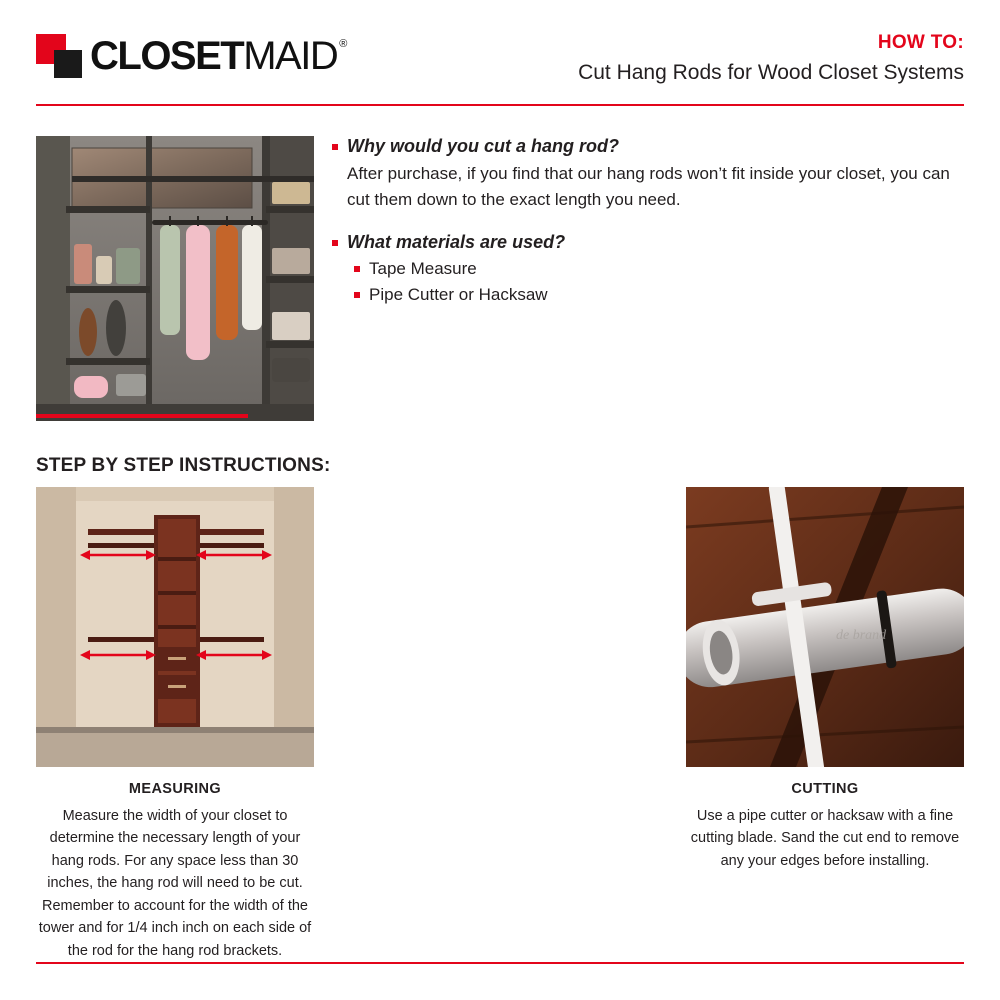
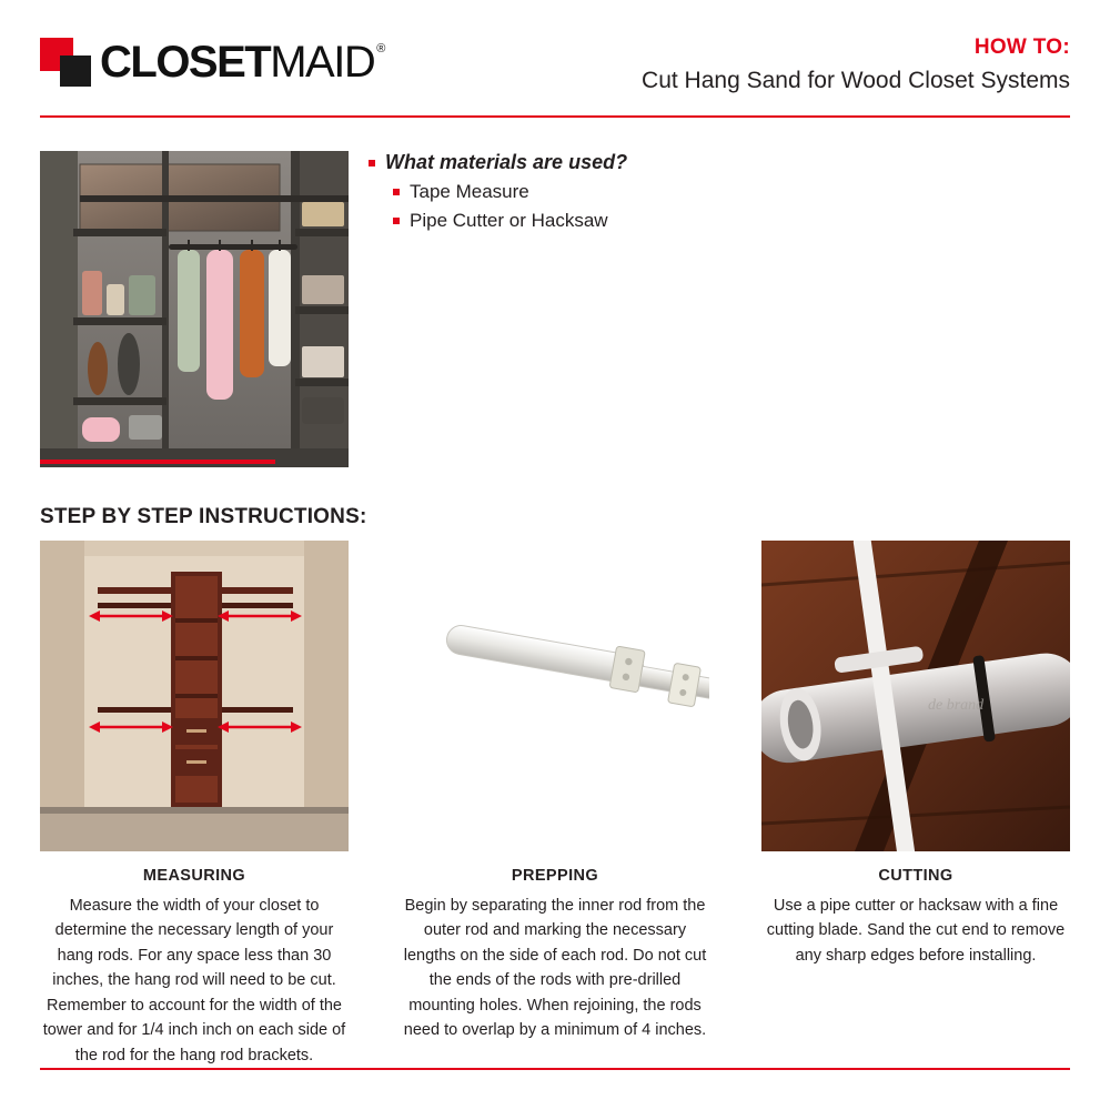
  CLOSET
  MAID
  ®
  HOW TO:
- Cut Hang Rods for Wood Closet Systems
+ Cut Hang Sand for Wood Closet Systems
- Why would you cut a hang rod?
- After purchase, if you find that our hang rods won’t fit inside your closet, you can cut them down to the exact length you need.
  What materials are used?
  Tape Measure
  Pipe Cutter or Hacksaw
  STEP BY STEP INSTRUCTIONS:
  MEASURING
  Measure the width of your closet to determine the necessary length of your hang rods. For any space less than 30 inches, the hang rod will need to be cut. Remember to account for the width of the tower and for 1/4 inch inch on each side of the rod for the hang rod brackets.
+ PREPPING
+ Begin by separating the inner rod from the outer rod and marking the necessary lengths on the side of each rod. Do not cut the ends of the rods with pre-drilled mounting holes. When rejoining, the rods need to overlap by a minimum of 4 inches.
  de brand
  CUTTING
- Use a pipe cutter or hacksaw with a fine cutting blade. Sand the cut end to remove any your edges before installing.
+ Use a pipe cutter or hacksaw with a fine cutting blade. Sand the cut end to remove any sharp edges before installing.
